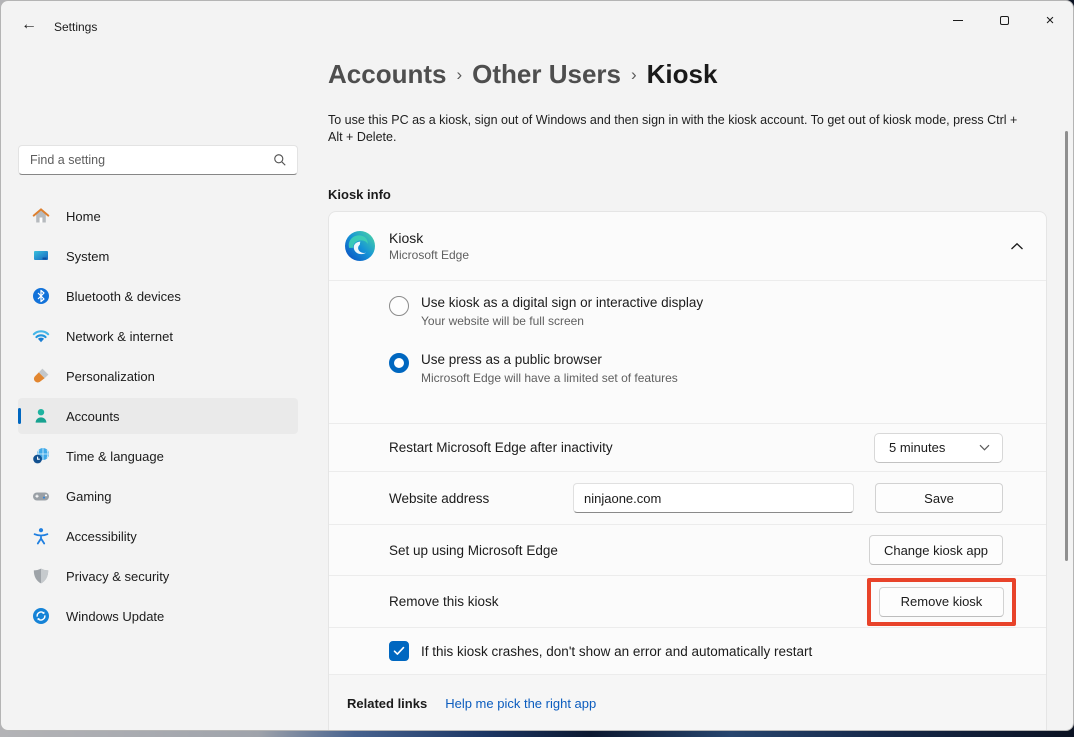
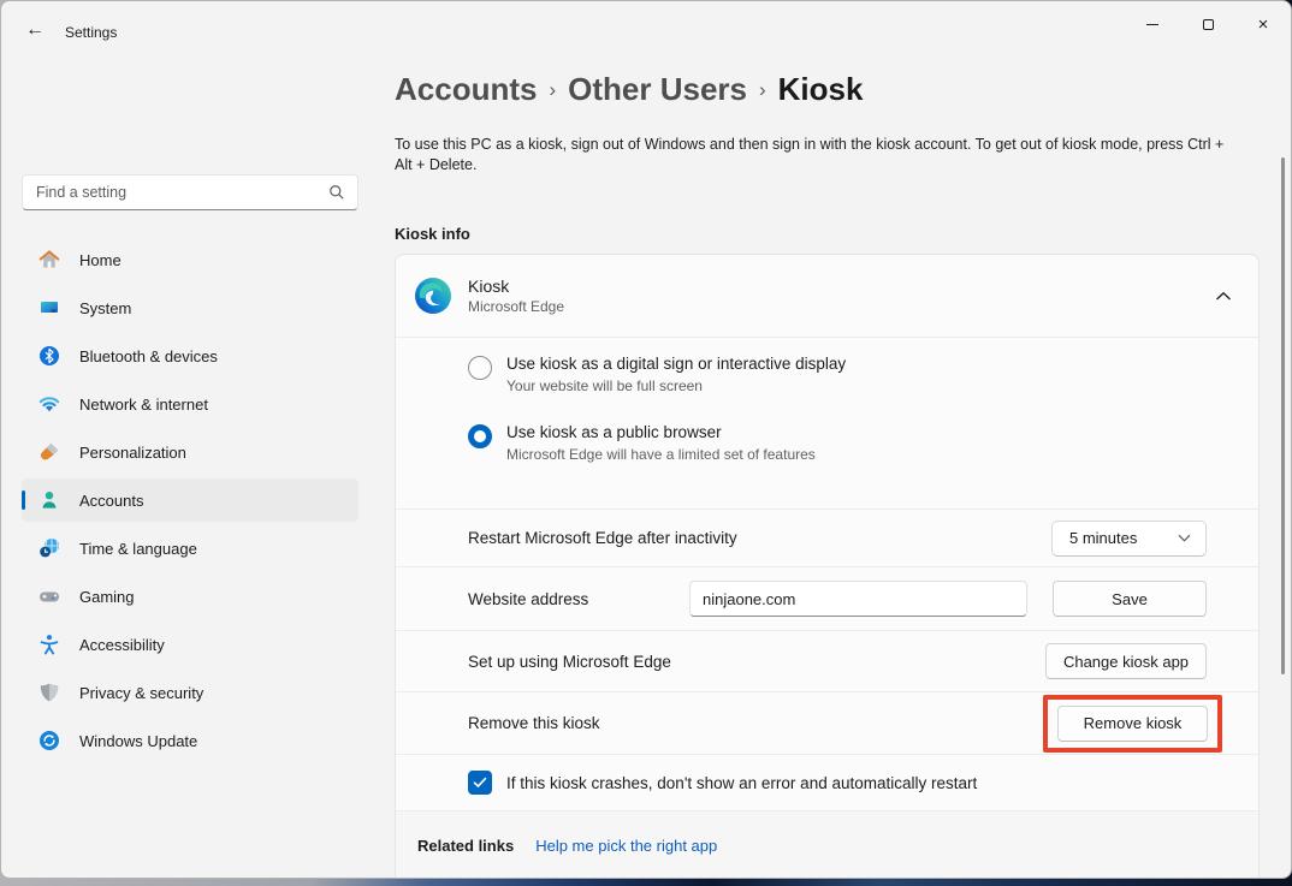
  ←
  Settings
  ×
  Find a setting
  Home
  System
  Bluetooth & devices
  Network & internet
  Personalization
  Accounts
  Time & language
  Gaming
  Accessibility
  Privacy & security
  Windows Update
  Accounts › Other Users › Kiosk
  To use this PC as a kiosk, sign out of Windows and then sign in with the kiosk account. To get out of kiosk mode, press Ctrl + Alt + Delete.
  Kiosk info
  Kiosk
  Microsoft Edge
  Use kiosk as a digital sign or interactive display
  Your website will be full screen
- Use press as a public browser
+ Use kiosk as a public browser
  Microsoft Edge will have a limited set of features
  Restart Microsoft Edge after inactivity
  5 minutes
  Website address
  ninjaone.com
  Save
  Set up using Microsoft Edge
  Change kiosk app
  Remove this kiosk
  Remove kiosk
  If this kiosk crashes, don't show an error and automatically restart
  Related links
  Help me pick the right app
